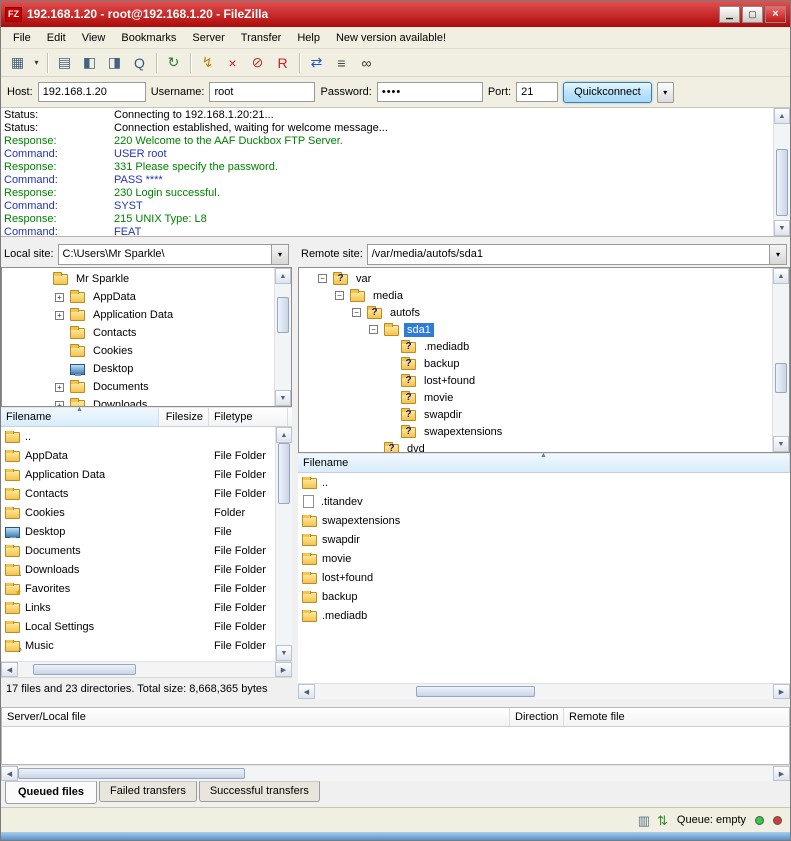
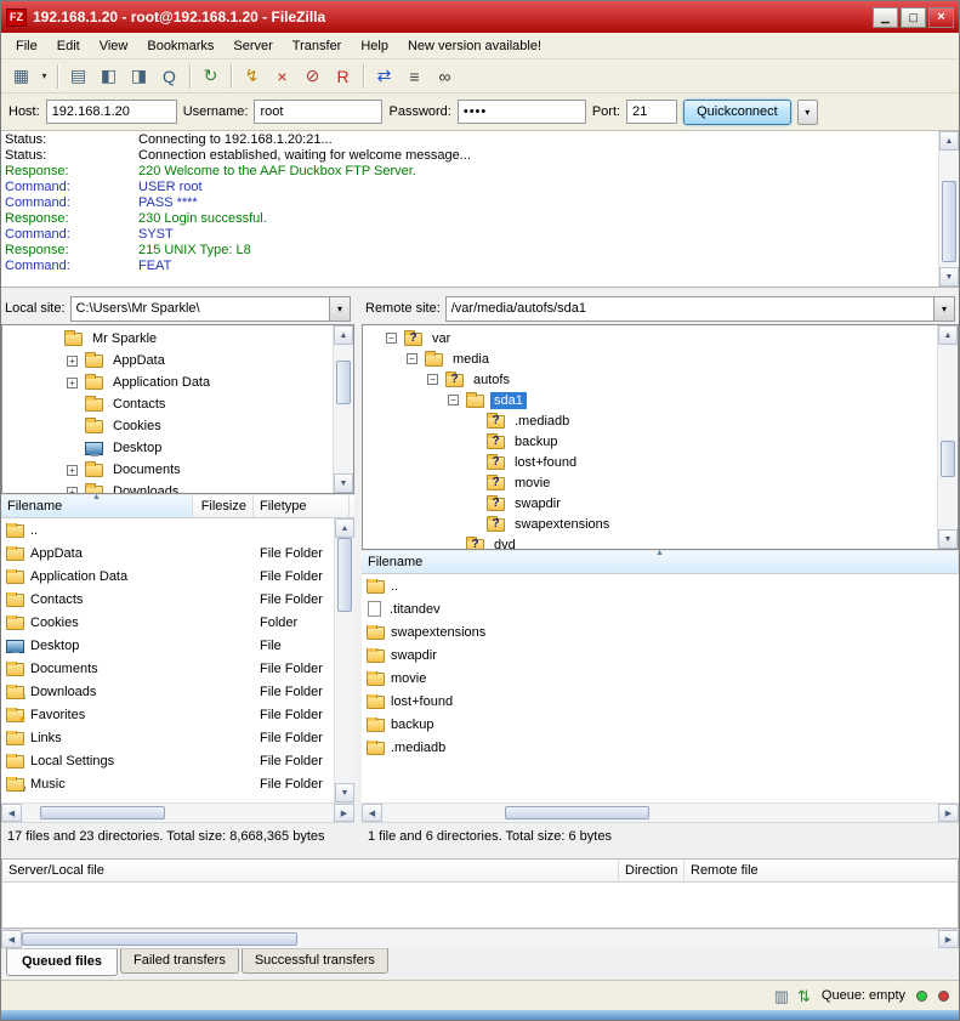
  FZ
  192.168.1.20 - root@192.168.1.20 - FileZilla
  ▁
  ▢
  ×
  File
  Edit
  View
  Bookmarks
  Server
  Transfer
  Help
  New version available!
  ▦
  ▾
  ▤
  ◧
  ◨
  Q
  ↻
  ↯
  ×
  ⊘
  R
  ⇄
  ≡
  ∞
  Host:
  192.168.1.20
  Username:
  root
  Password:
  ••••
  Port:
  21
  Quickconnect
  ▾
  Status: Connecting to 192.168.1.20:21...
  Status: Connection established, waiting for welcome message...
  Response: 220 Welcome to the AAF Duckbox FTP Server.
  Command: USER root
- Response: 331 Please specify the password.
  Command: PASS ****
  Response: 230 Login successful.
  Command: SYST
  Response: 215 UNIX Type: L8
  Command: FEAT
  Local site:
  C:\Users\Mr Sparkle\
  ▾
  Mr Sparkle
  +
  AppData
  +
  Application Data
  Contacts
  Cookies
  Desktop
  +
  Documents
  +
  Downloads
  Filename
  Filesize
  Filetype
  ..
  AppData
  File Folder
  Application Data
  File Folder
  Contacts
  File Folder
  Cookies
  Folder
  Desktop
  File
  Documents
  File Folder
  ↓
  Downloads
  File Folder
  ★
  Favorites
  File Folder
  Links
  File Folder
  Local Settings
  File Folder
  ♪
  Music
  File Folder
  17 files and 23 directories. Total size: 8,668,365 bytes
  Remote site:
  /var/media/autofs/sda1
  ▾
  −
  ?
  var
  −
  media
  −
  ?
  autofs
  −
  sda1
  ?
  .mediadb
  ?
  backup
  ?
  lost+found
  ?
  movie
  ?
  swapdir
  ?
  swapextensions
  ?
  dvd
  Filename
  ..
  .titandev
  swapextensions
  swapdir
  movie
  lost+found
  backup
  .mediadb
+ 1 file and 6 directories. Total size: 6 bytes
  Server/Local file
  Direction
  Remote file
  Queued files
  Failed transfers
  Successful transfers
  ▥
  ⇅
  Queue: empty
